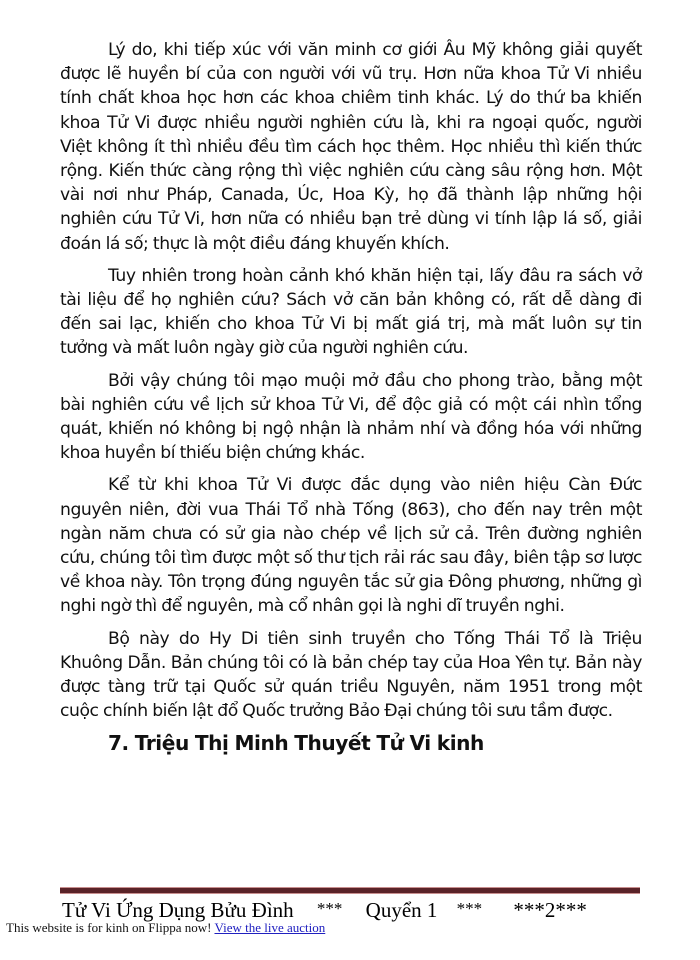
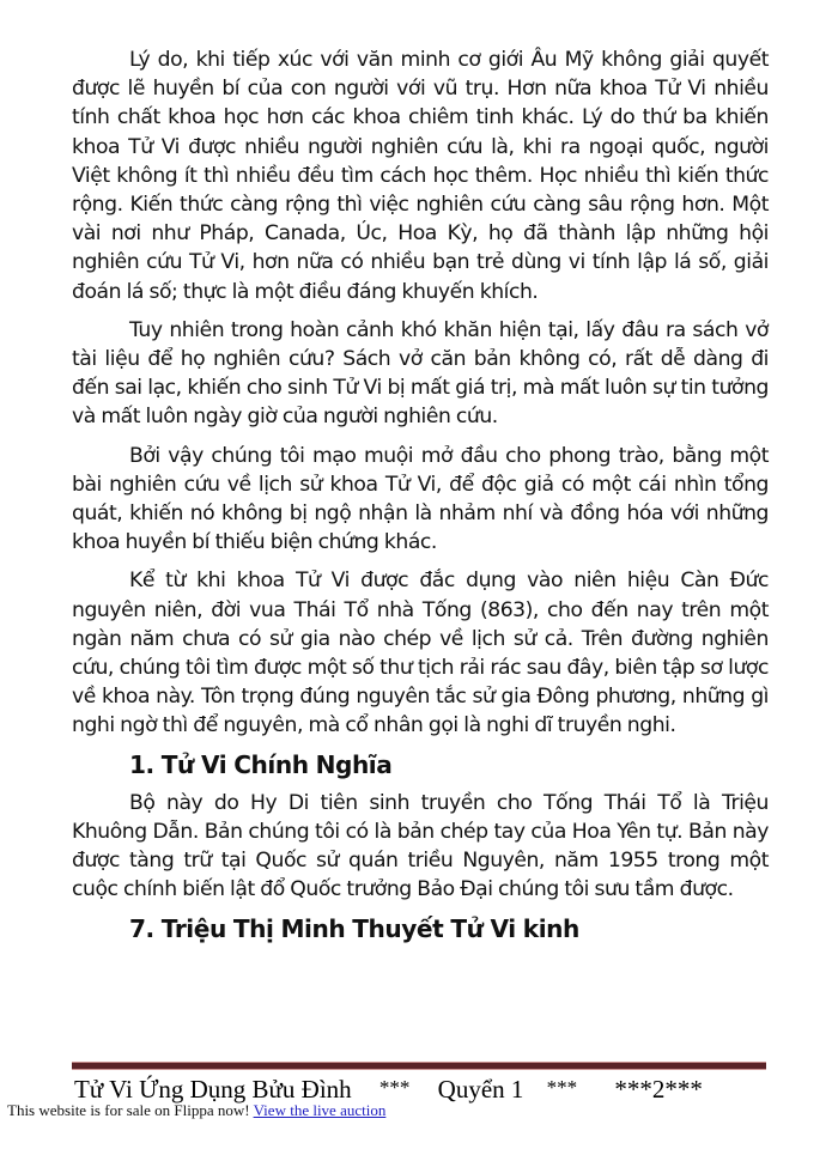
  Lý do, khi tiếp xúc với văn minh cơ giới Âu Mỹ không giải quyết được lẽ huyền bí của con người với vũ trụ. Hơn nữa khoa Tử Vi nhiều tính chất khoa học hơn các khoa chiêm tinh khác. Lý do thứ ba khiến khoa Tử Vi được nhiều người nghiên cứu là, khi ra ngoại quốc, người Việt không ít thì nhiều đều tìm cách học thêm. Học nhiều thì kiến thức rộng. Kiến thức càng rộng thì việc nghiên cứu càng sâu rộng hơn. Một vài nơi như Pháp, Canada, Úc, Hoa Kỳ, họ đã thành lập những hội nghiên cứu Tử Vi, hơn nữa có nhiều bạn trẻ dùng vi tính lập lá số, giải đoán lá số; thực là một điều đáng khuyến khích.
- Tuy nhiên trong hoàn cảnh khó khăn hiện tại, lấy đâu ra sách vở tài liệu để họ nghiên cứu? Sách vở căn bản không có, rất dễ dàng đi đến sai lạc, khiến cho khoa Tử Vi bị mất giá trị, mà mất luôn sự tin tưởng và mất luôn ngày giờ của người nghiên cứu.
+ Tuy nhiên trong hoàn cảnh khó khăn hiện tại, lấy đâu ra sách vở tài liệu để họ nghiên cứu? Sách vở căn bản không có, rất dễ dàng đi đến sai lạc, khiến cho sinh Tử Vi bị mất giá trị, mà mất luôn sự tin tưởng và mất luôn ngày giờ của người nghiên cứu.
  Bởi vậy chúng tôi mạo muội mở đầu cho phong trào, bằng một bài nghiên cứu về lịch sử khoa Tử Vi, để độc giả có một cái nhìn tổng quát, khiến nó không bị ngộ nhận là nhảm nhí và đồng hóa với những khoa huyền bí thiếu biện chứng khác.
  Kể từ khi khoa Tử Vi được đắc dụng vào niên hiệu Càn Đức nguyên niên, đời vua Thái Tổ nhà Tống (863), cho đến nay trên một ngàn năm chưa có sử gia nào chép về lịch sử cả. Trên đường nghiên cứu, chúng tôi tìm được một số thư tịch rải rác sau đây, biên tập sơ lược về khoa này. Tôn trọng đúng nguyên tắc sử gia Đông phương, những gì nghi ngờ thì để nguyên, mà cổ nhân gọi là nghi dĩ truyền nghi.
+ 1. Tử Vi Chính Nghĩa
- Bộ này do Hy Di tiên sinh truyền cho Tống Thái Tổ là Triệu Khuông Dẫn. Bản chúng tôi có là bản chép tay của Hoa Yên tự. Bản này được tàng trữ tại Quốc sử quán triều Nguyên, năm 1951 trong một cuộc chính biến lật đổ Quốc trưởng Bảo Đại chúng tôi sưu tầm được.
+ Bộ này do Hy Di tiên sinh truyền cho Tống Thái Tổ là Triệu Khuông Dẫn. Bản chúng tôi có là bản chép tay của Hoa Yên tự. Bản này được tàng trữ tại Quốc sử quán triều Nguyên, năm 1955 trong một cuộc chính biến lật đổ Quốc trưởng Bảo Đại chúng tôi sưu tầm được.
  7. Triệu Thị Minh Thuyết Tử Vi kinh
  Tử Vi Ứng Dụng Bửu Đình *** Quyển 1 *** ***2***
- This website is for kinh on Flippa now! View the live auction
+ This website is for sale on Flippa now! View the live auction
